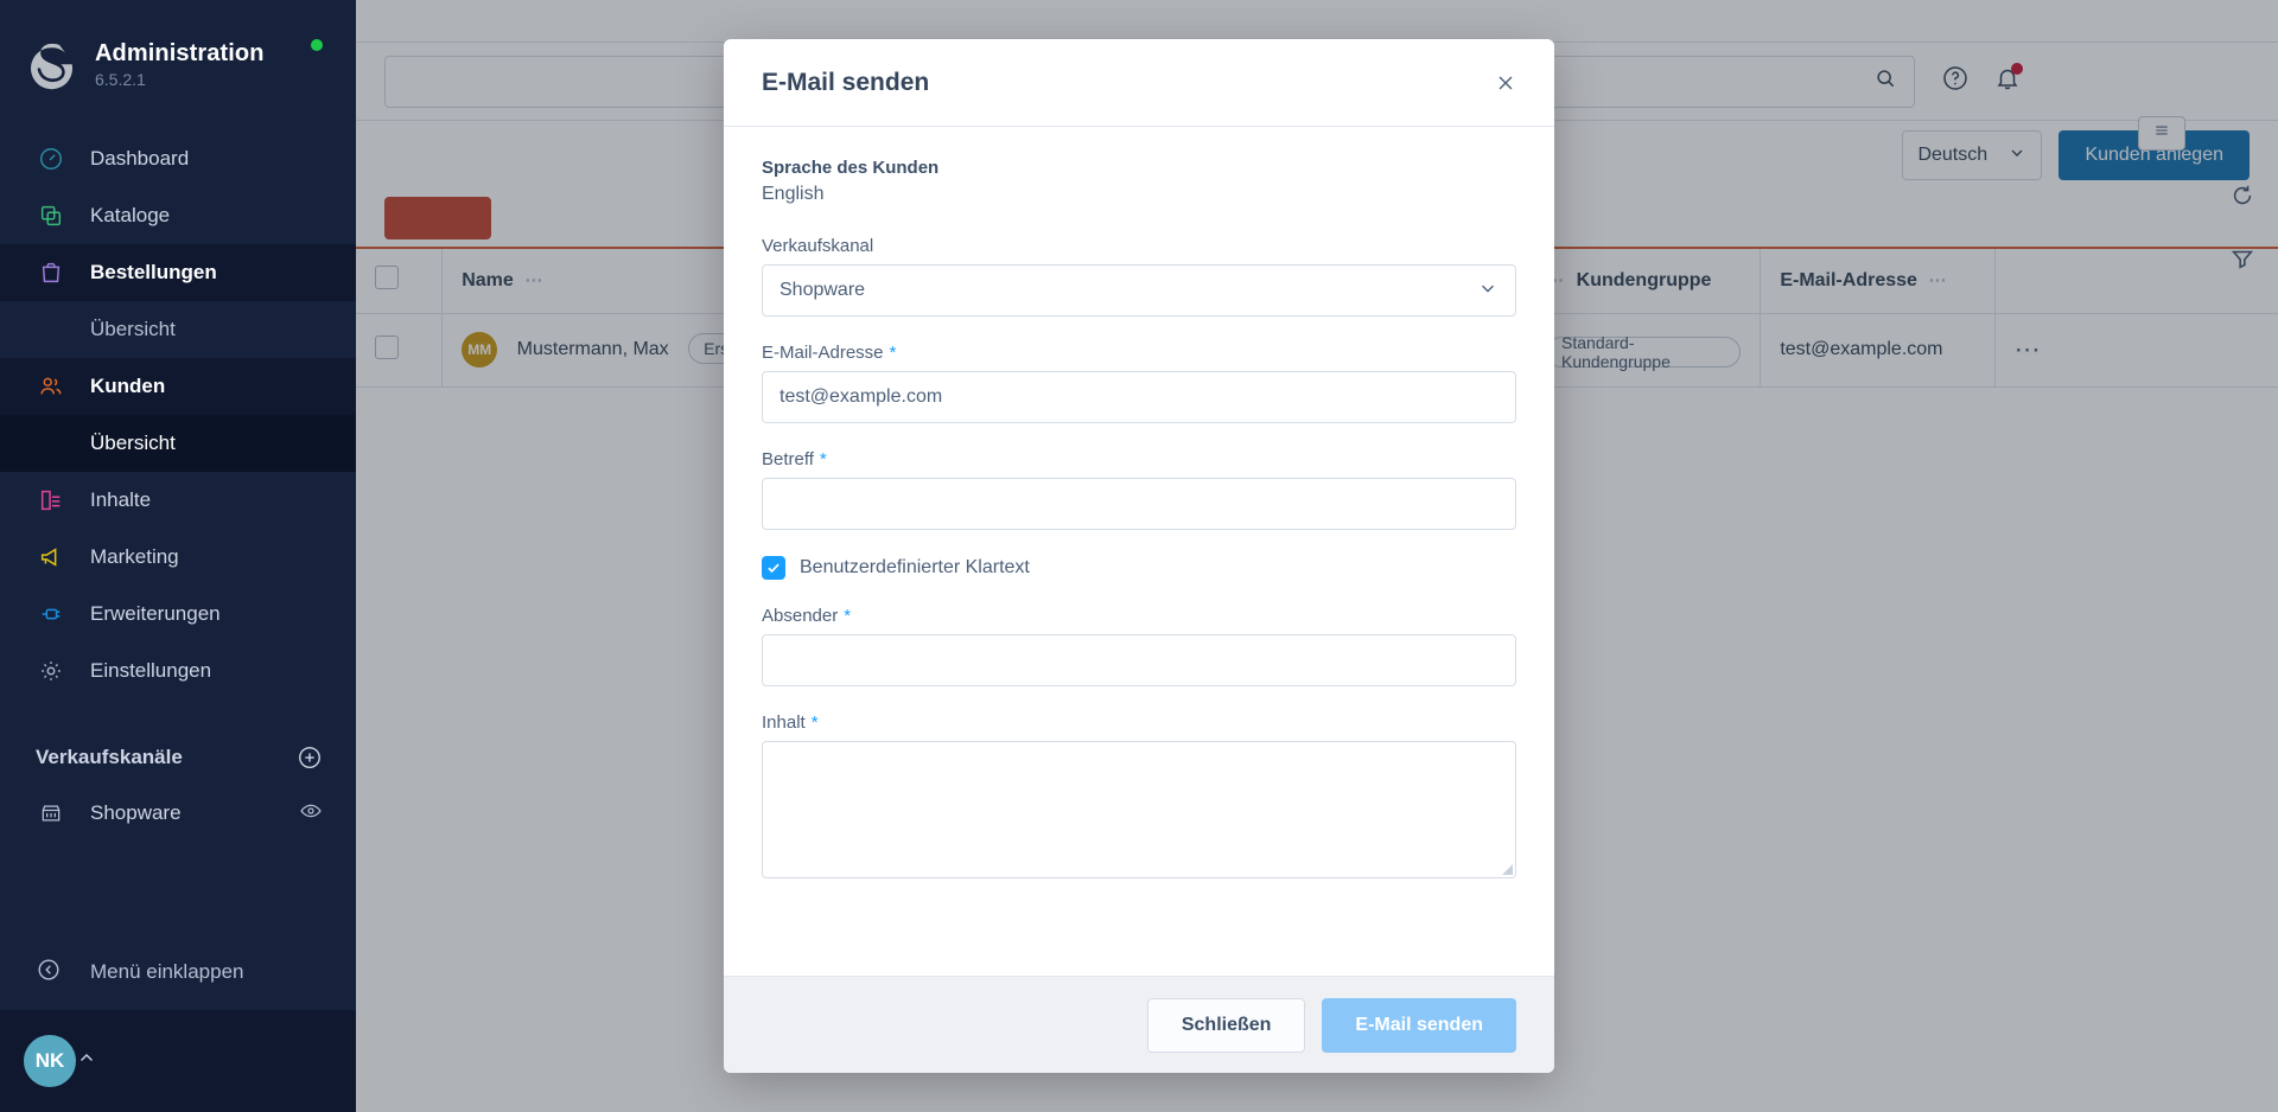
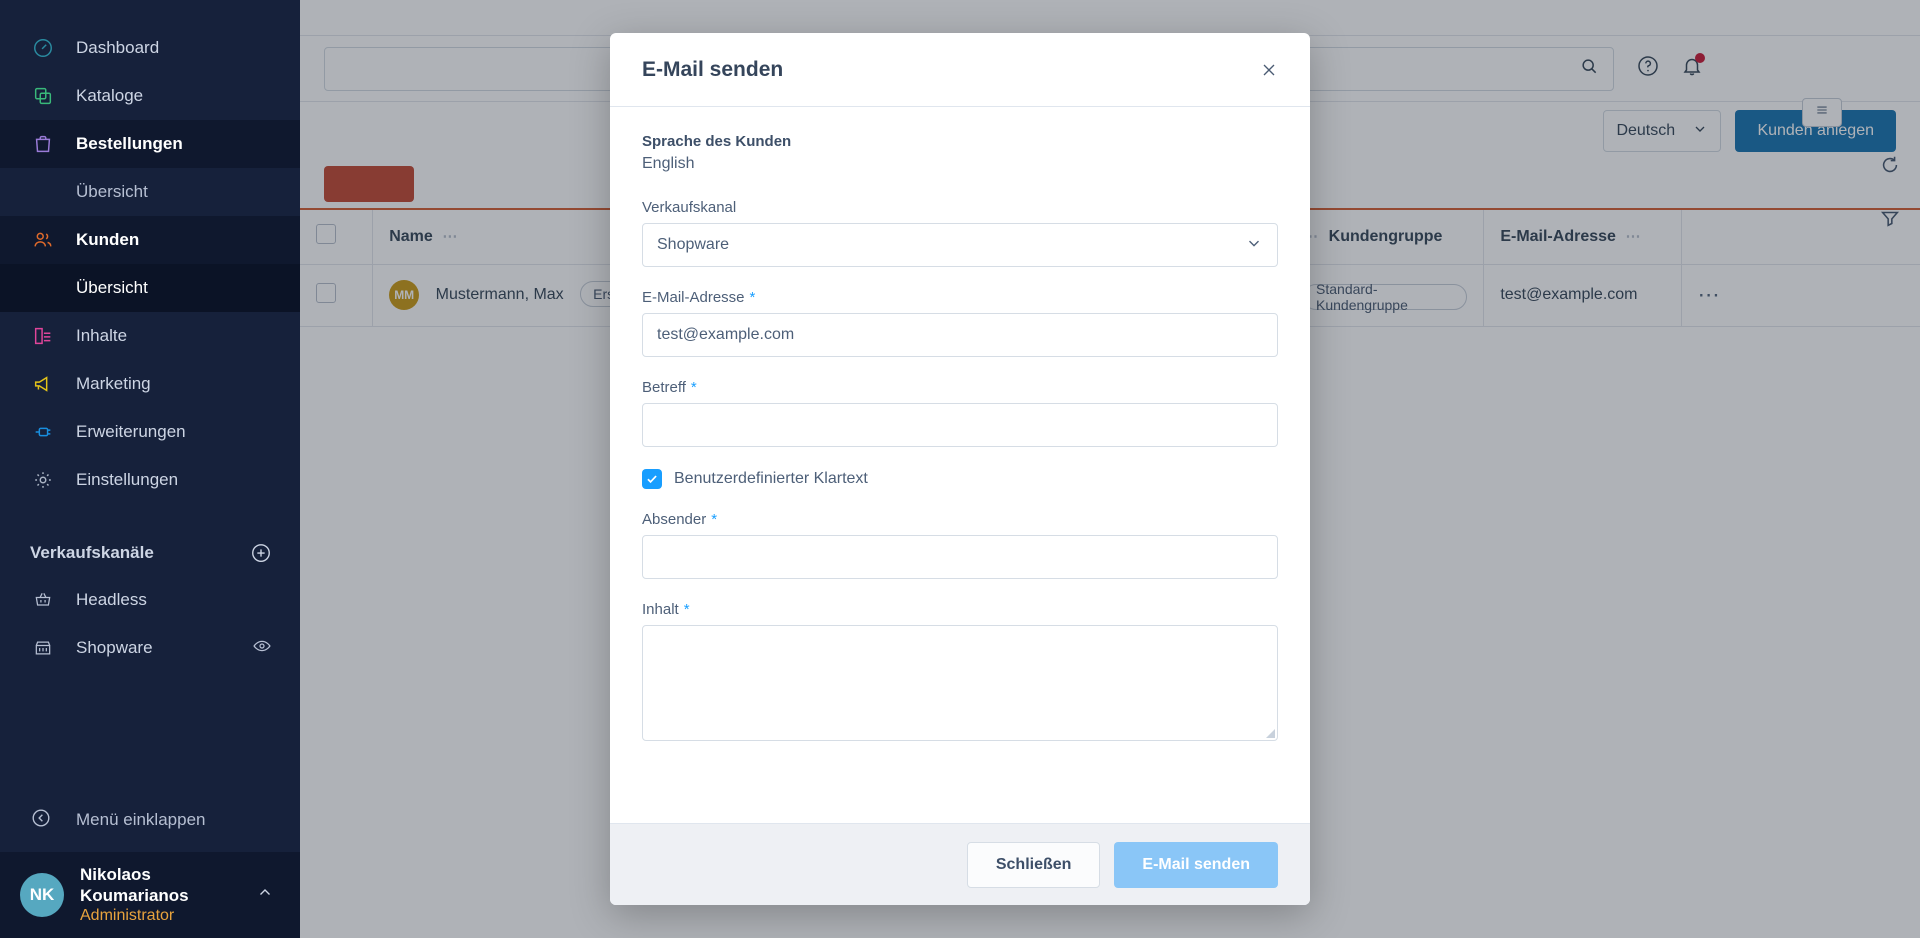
- Administration
- 6.5.2.1
  Dashboard
  Kataloge
  Bestellungen
  Übersicht
  Kunden
  Übersicht
  Inhalte
  Marketing
  Erweiterungen
  Einstellungen
  Verkaufskanäle
+ Headless
  Shopware
  Menü einklappen
  NK
+ Nikolaos Koumarianos
+ Administrator
  Deutsch
  Kunden anlegen
  	Name ⋯		⋯ Kundengruppe	E-Mail-Adresse ⋯
  	MM Mustermann, Max Er		Standard-Kundengruppe	test@example.com	⋯
  E-Mail senden
  Sprache des Kunden
  English
  Verkaufskanal
  Shopware
  E-Mail-Adresse
  *
  test@example.com
  Betreff
  *
  Benutzerdefinierter Klartext
  Absender
  *
  Inhalt
  *
  Schließen
  E-Mail senden
